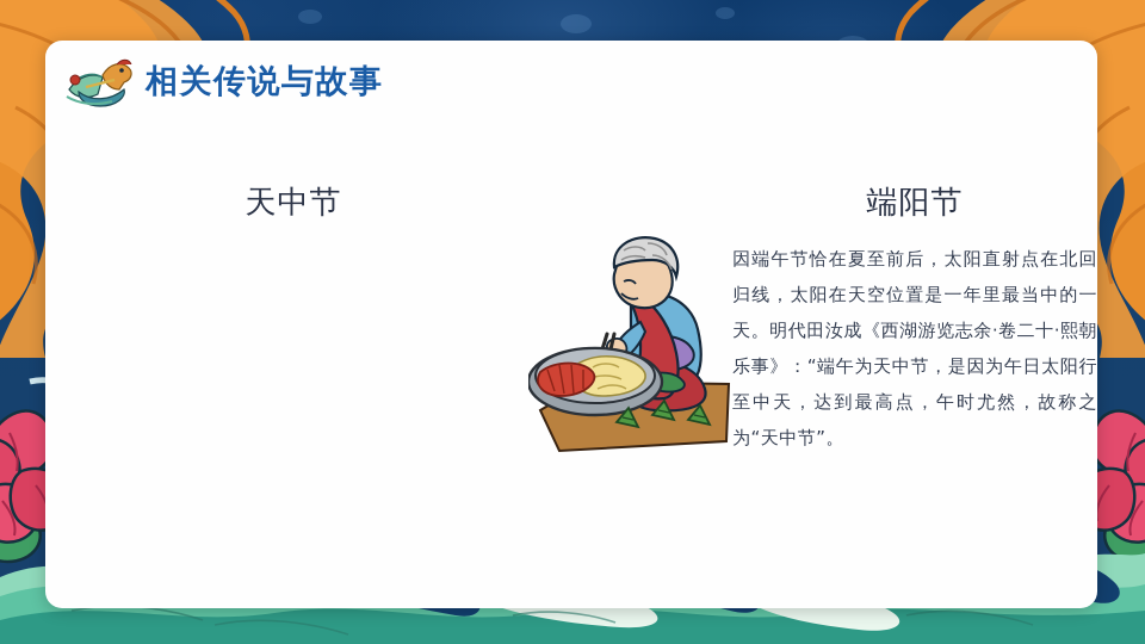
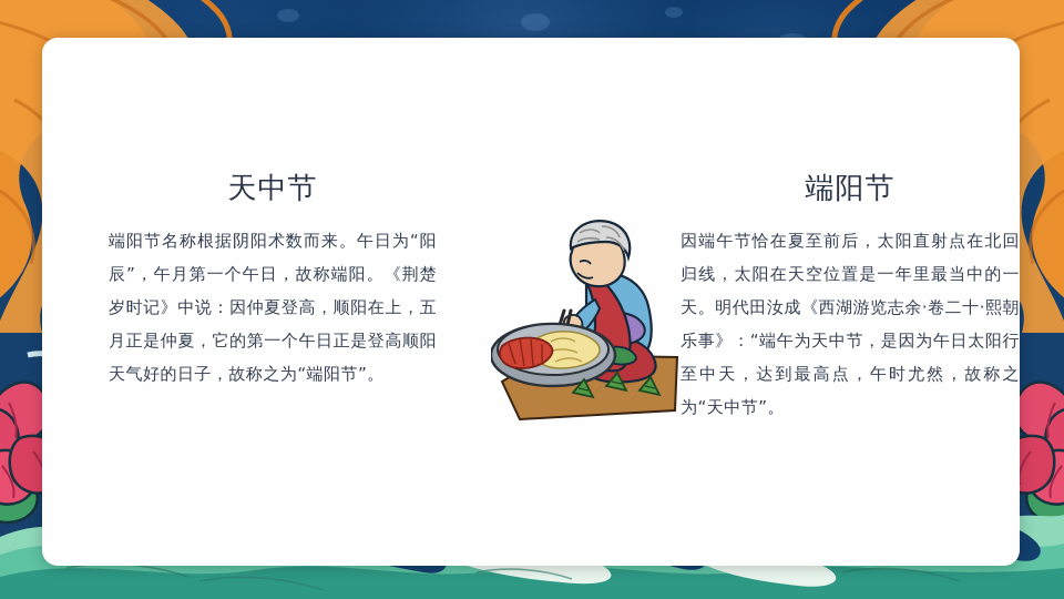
- 相关传说与故事
  天中节
+ 端阳节名称根据阴阳术数而来。午日为“阳辰”，午月第一个午日，故称端阳。《荆楚岁时记》中说：因仲夏登高，顺阳在上，五月正是仲夏，它的第一个午日正是登高顺阳天气好的日子，故称之为“端阳节”。
  端阳节
  因端午节恰在夏至前后，太阳直射点在北回归线，太阳在天空位置是一年里最当中的一天。明代田汝成《西湖游览志余·卷二十·熙朝乐事》：“端午为天中节，是因为午日太阳行至中天，达到最高点，午时尤然，故称之为“天中节”。
